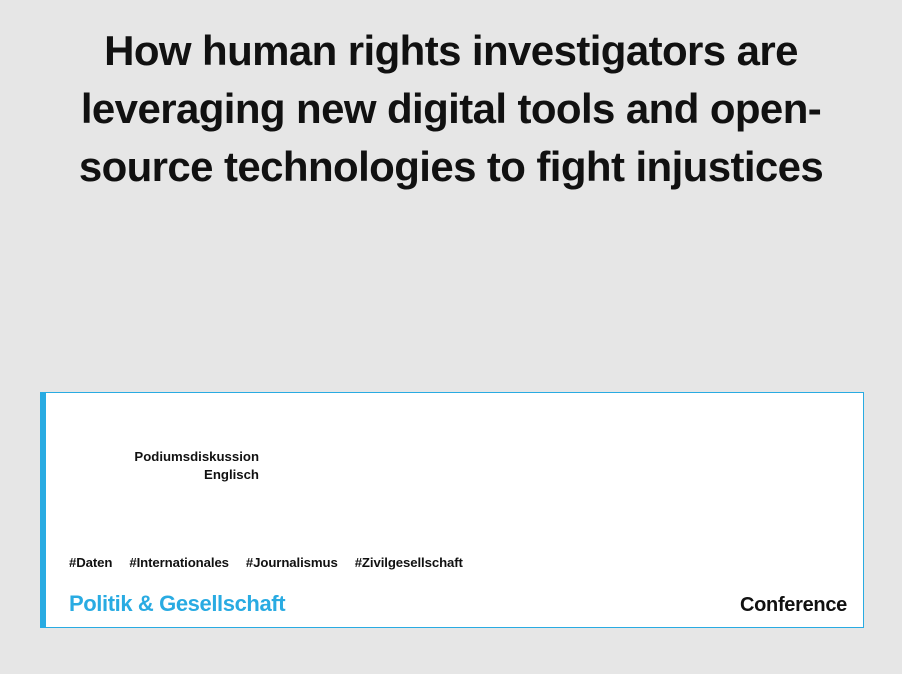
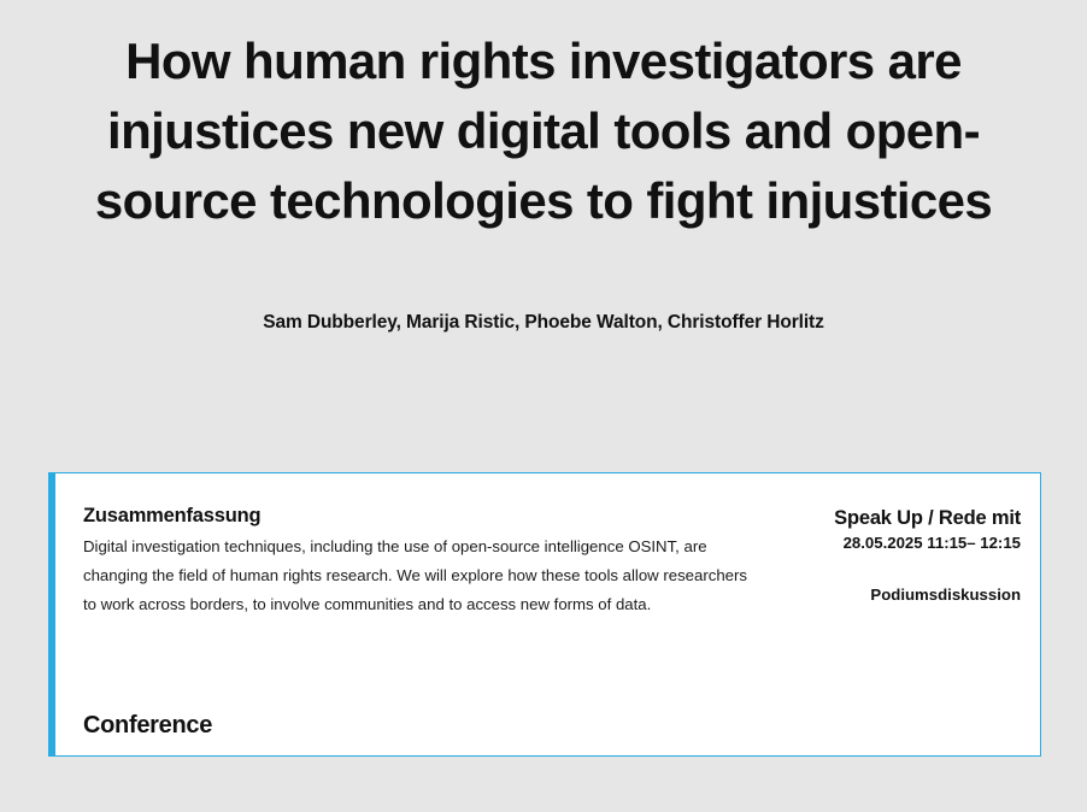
- How human rights investigators are leveraging new digital tools and open-source technologies to fight injustices
+ How human rights investigators are injustices new digital tools and open-source technologies to fight injustices
+ Sam Dubberley, Marija Ristic, Phoebe Walton, Christoffer Horlitz
+ Zusammenfassung
+ Digital investigation techniques, including the use of open-source intelligence OSINT, are changing the field of human rights research. We will explore how these tools allow researchers to work across borders, to involve communities and to access new forms of data.
+ Speak Up / Rede mit
+ 28.05.2025 11:15– 12:15
  Podiumsdiskussion
- Englisch
- #Daten
- #Internationales
- #Journalismus
- #Zivilgesellschaft
- Politik & Gesellschaft
  Conference
